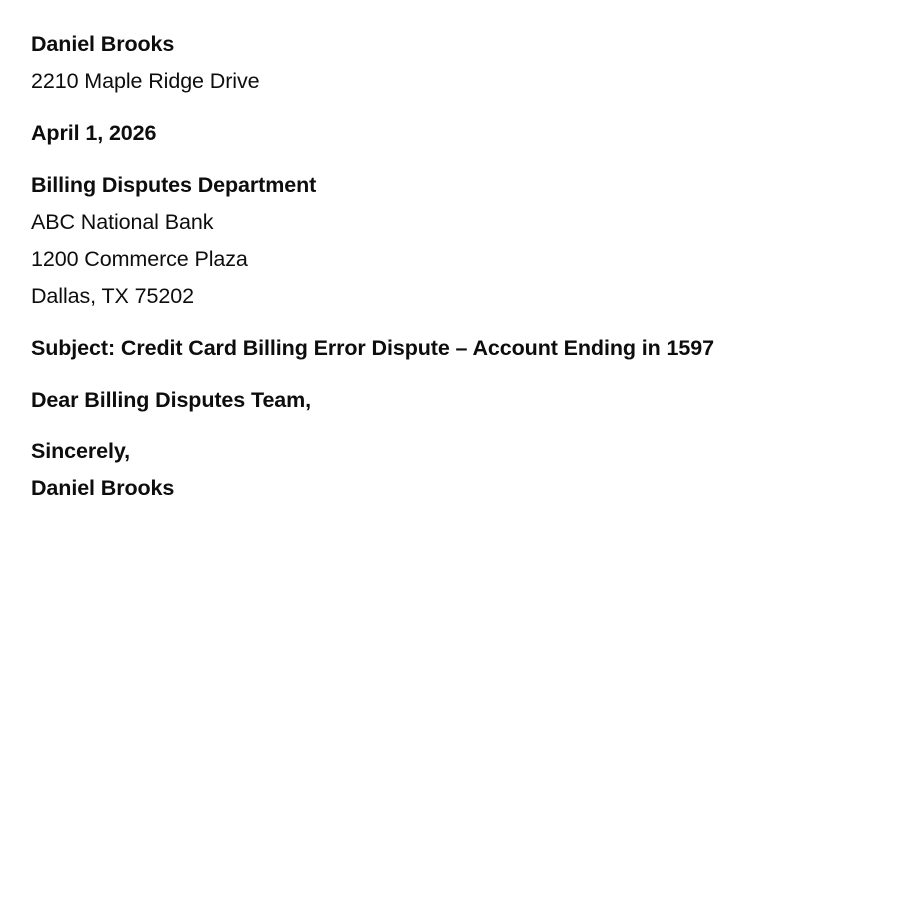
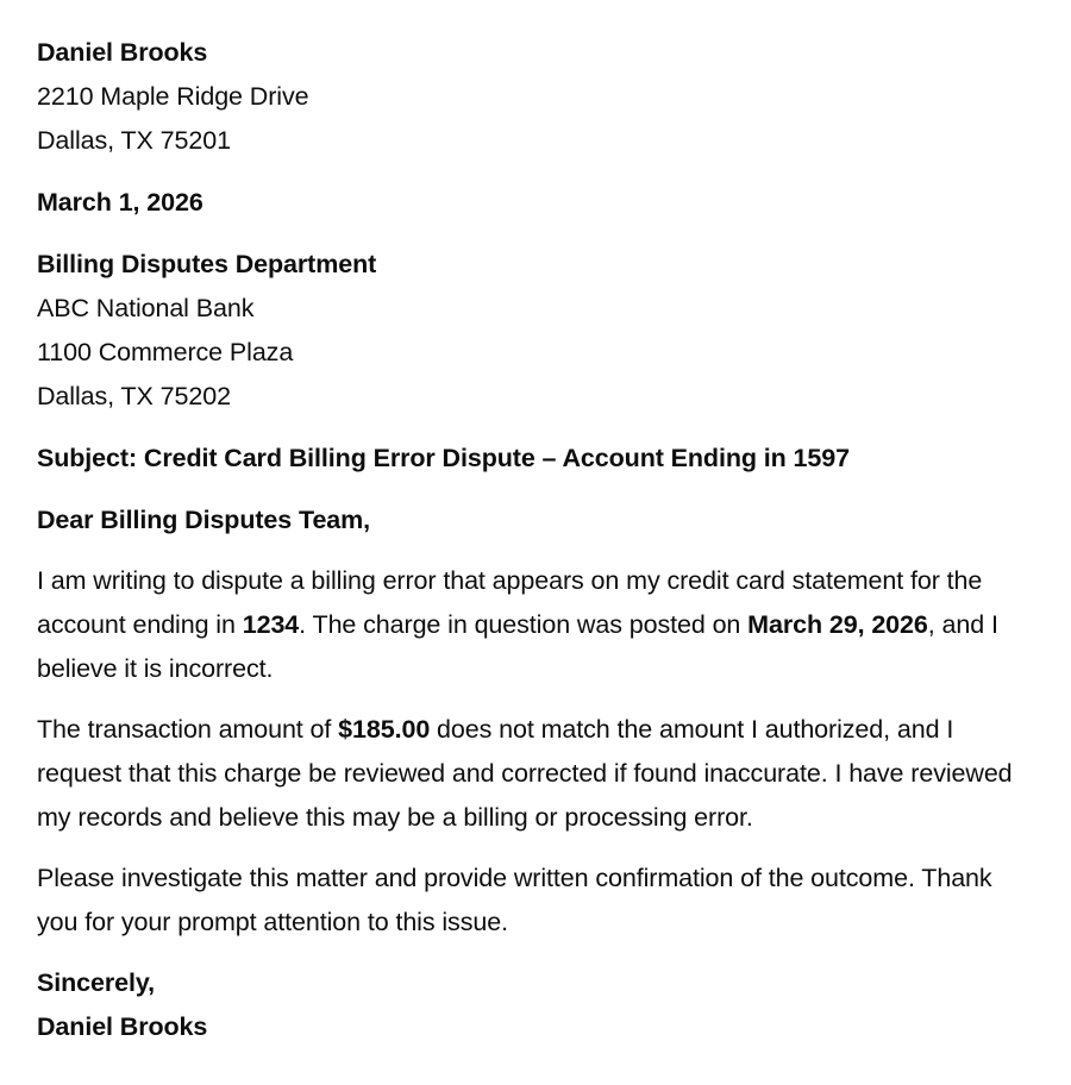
  Daniel Brooks
  2210 Maple Ridge Drive
+ Dallas, TX 75201
- April 1, 2026
+ March 1, 2026
  Billing Disputes Department
  ABC National Bank
- 1200 Commerce Plaza
+ 1100 Commerce Plaza
  Dallas, TX 75202
  Subject: Credit Card Billing Error Dispute – Account Ending in 1597
  Dear Billing Disputes Team,
+ I am writing to dispute a billing error that appears on my credit card statement for the account ending in 1234. The charge in question was posted on March 29, 2026, and I believe it is incorrect.
+ The transaction amount of $185.00 does not match the amount I authorized, and I request that this charge be reviewed and corrected if found inaccurate. I have reviewed my records and believe this may be a billing or processing error.
+ Please investigate this matter and provide written confirmation of the outcome. Thank you for your prompt attention to this issue.
  Sincerely,
  Daniel Brooks
